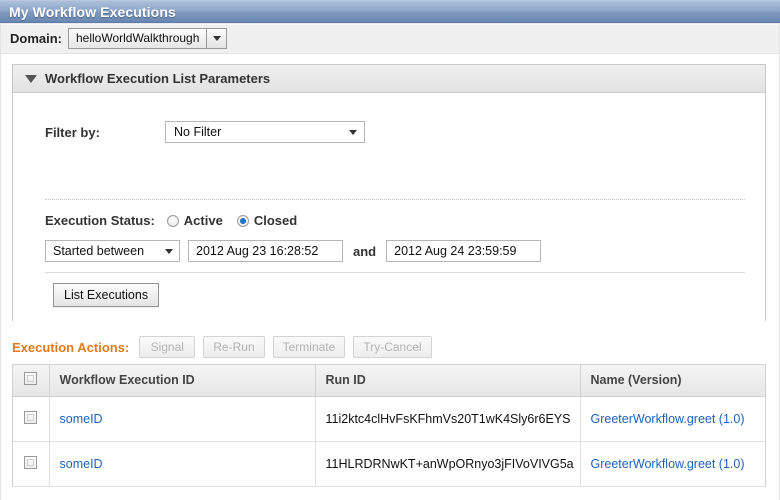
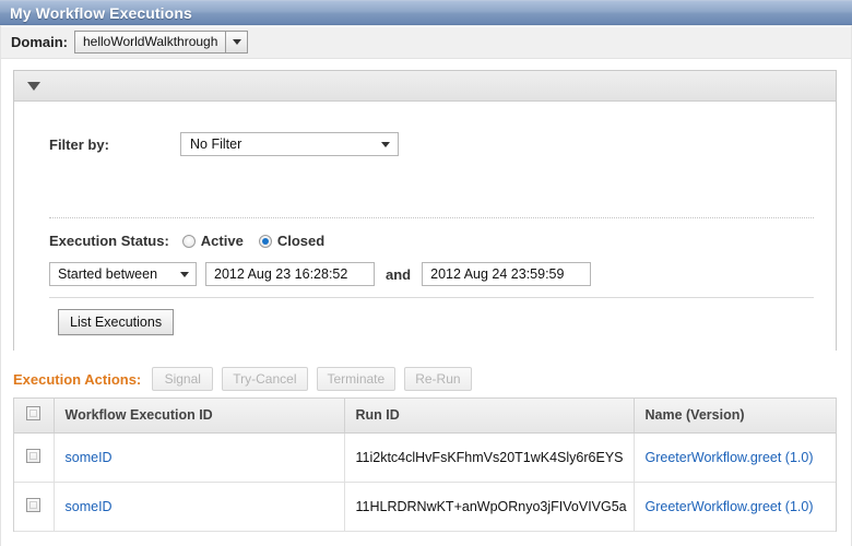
  My Workflow Executions
  Domain:
  helloWorldWalkthrough
- Workflow Execution List Parameters
  Filter by:
  No Filter
  Execution Status:
  Active
  Closed
  Started between
  2012 Aug 23 16:28:52
  and
  2012 Aug 24 23:59:59
  List Executions
  Execution Actions:
  Signal
- Re-Run
+ Try-Cancel
  Terminate
- Try-Cancel
+ Re-Run
  	Workflow Execution ID	Run ID	Name (Version)
  	someID	11i2ktc4clHvFsKFhmVs20T1wK4Sly6r6EYS	GreeterWorkflow.greet (1.0)
  	someID	11HLRDRNwKT+anWpORnyo3jFIVoVIVG5a	GreeterWorkflow.greet (1.0)
